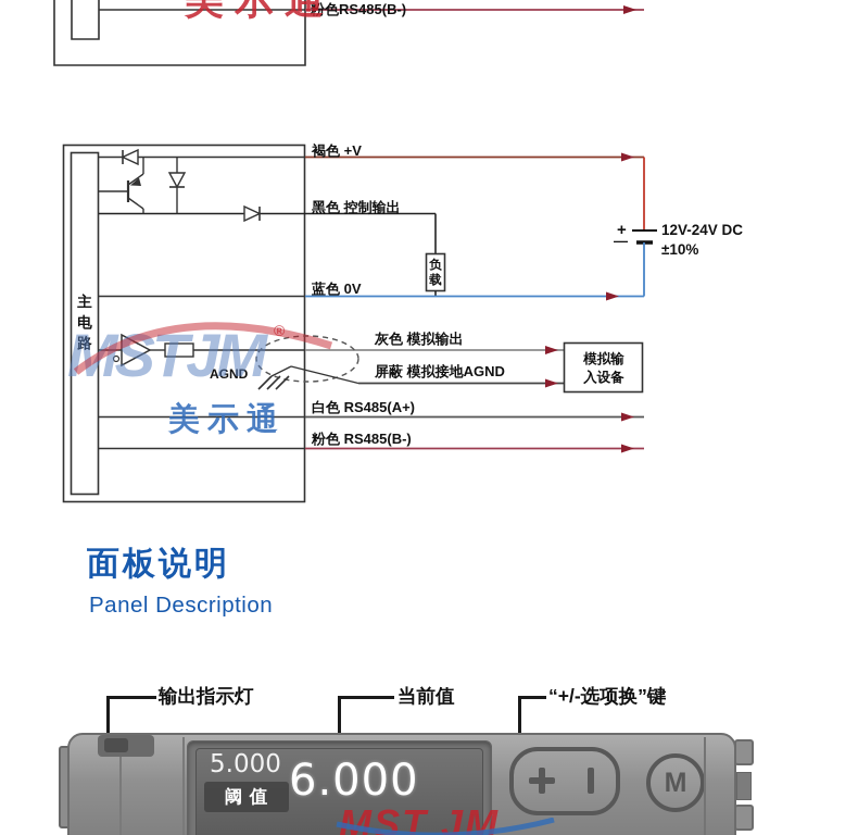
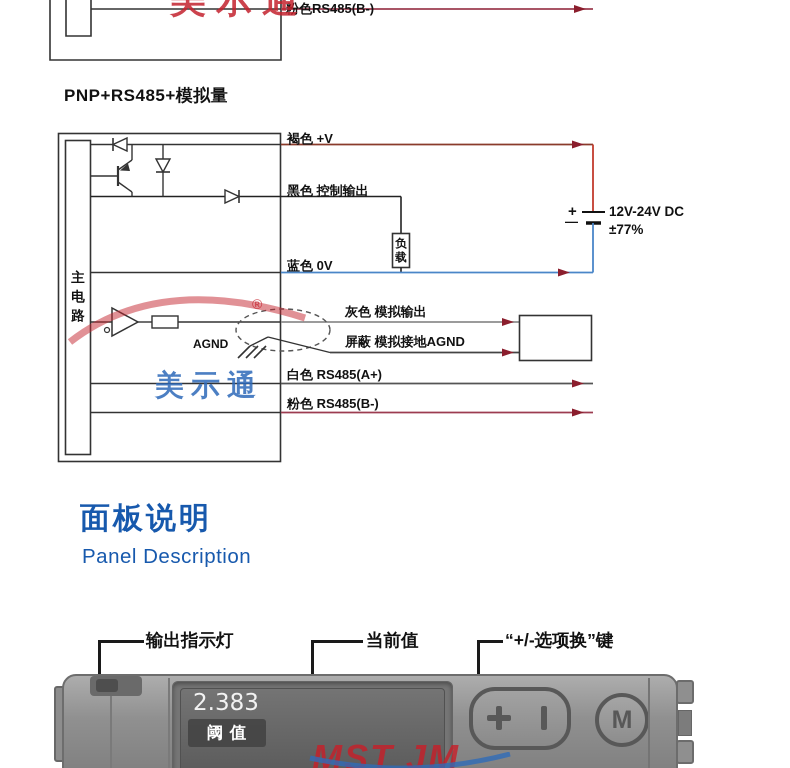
  粉色RS485(B-)
+ PNP+RS485+模拟量
  主电路
  褐色 +V
  黑色 控制输出
  蓝色 0V
  灰色 模拟输出
  屏蔽 模拟接地AGND
  白色 RS485(A+)
  粉色 RS485(B-)
  AGND
  负载
  +
  —
  12V-24V DC
- ±10%
+ ±77%
- 模拟输
- 入设备
- MSTJM
  ®
  美示通
  面板说明
  Panel Description
  输出指示灯
  当前值
  “+/-选项换”键
- 5.000
+ 2.383
  阈 值
- 6.000
  M
  MST JM
